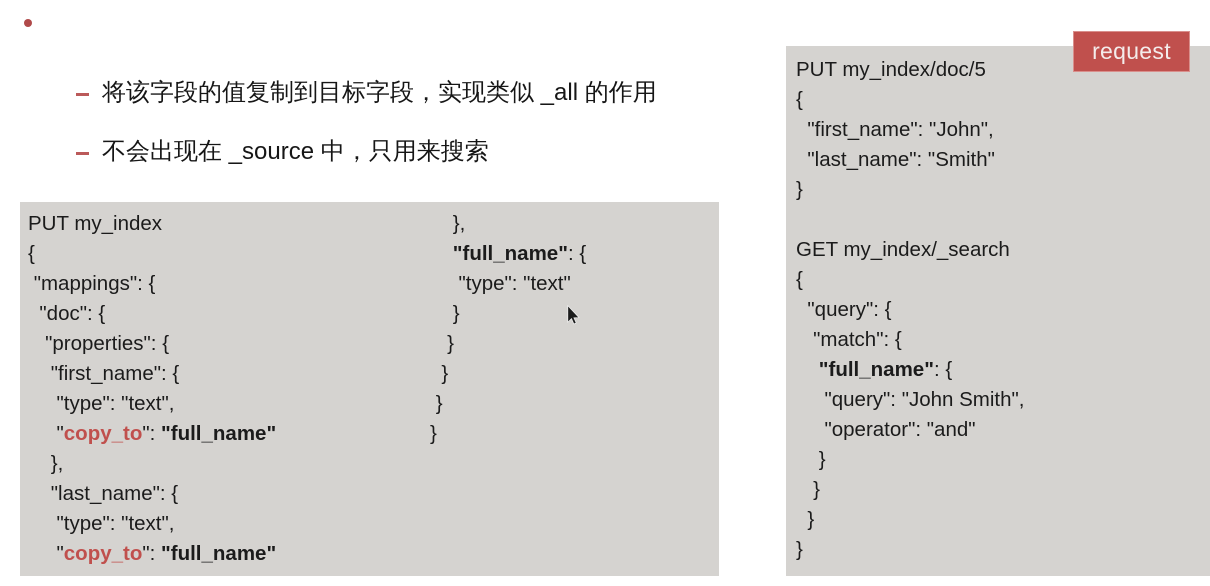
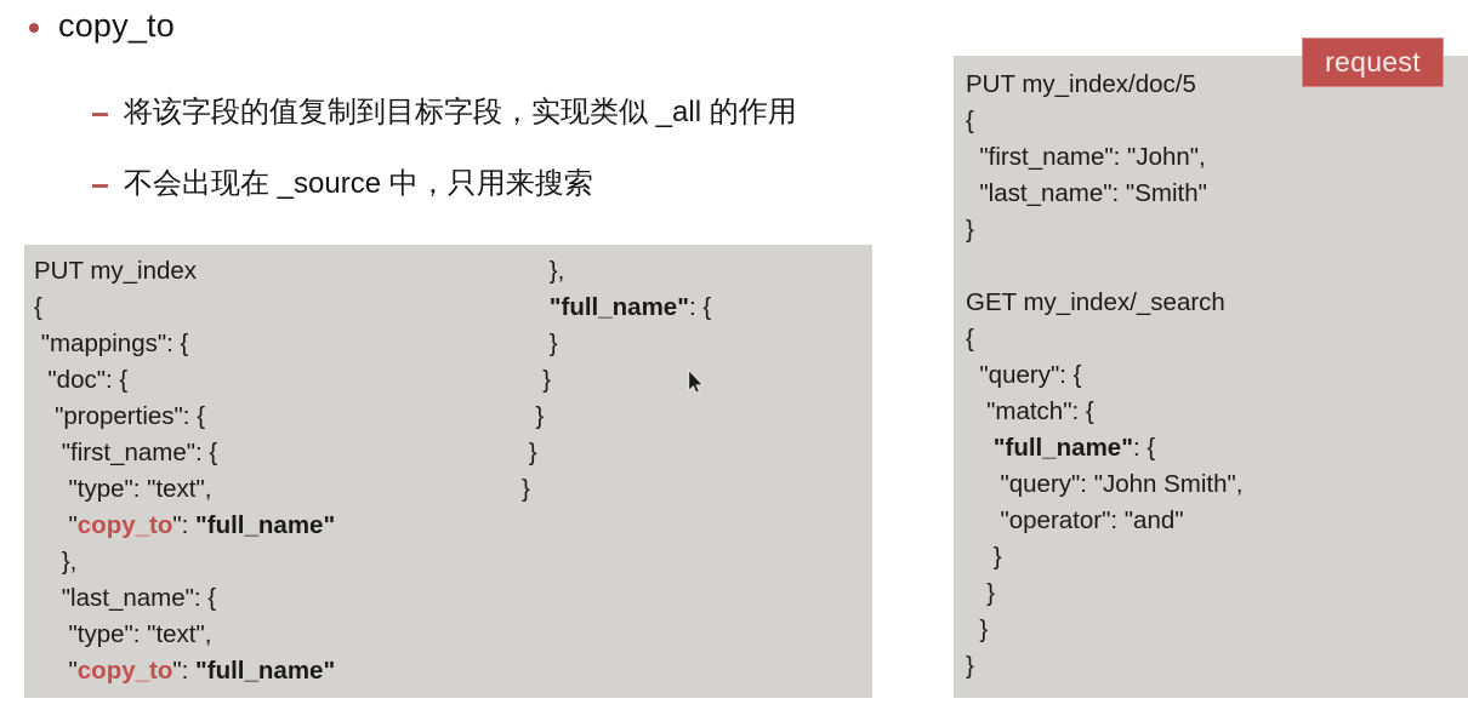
+ copy_to
  将该字段的值复制到目标字段，实现类似 _all 的作用
  不会出现在 _source 中，只用来搜索
  PUT my_index
  {
  "mappings": {
  "doc": {
  "properties": {
  "first_name": {
  "type": "text",
  "copy_to": "full_name"
  },
  "last_name": {
  "type": "text",
  "copy_to": "full_name"
  },
  "full_name": {
- "type": "text"
  }
  }
  }
  }
  }
  PUT my_index/doc/5
  {
  "first_name": "John",
  "last_name": "Smith"
  }
  GET my_index/_search
  {
  "query": {
  "match": {
  "full_name": {
  "query": "John Smith",
  "operator": "and"
  }
  }
  }
  }
  request
